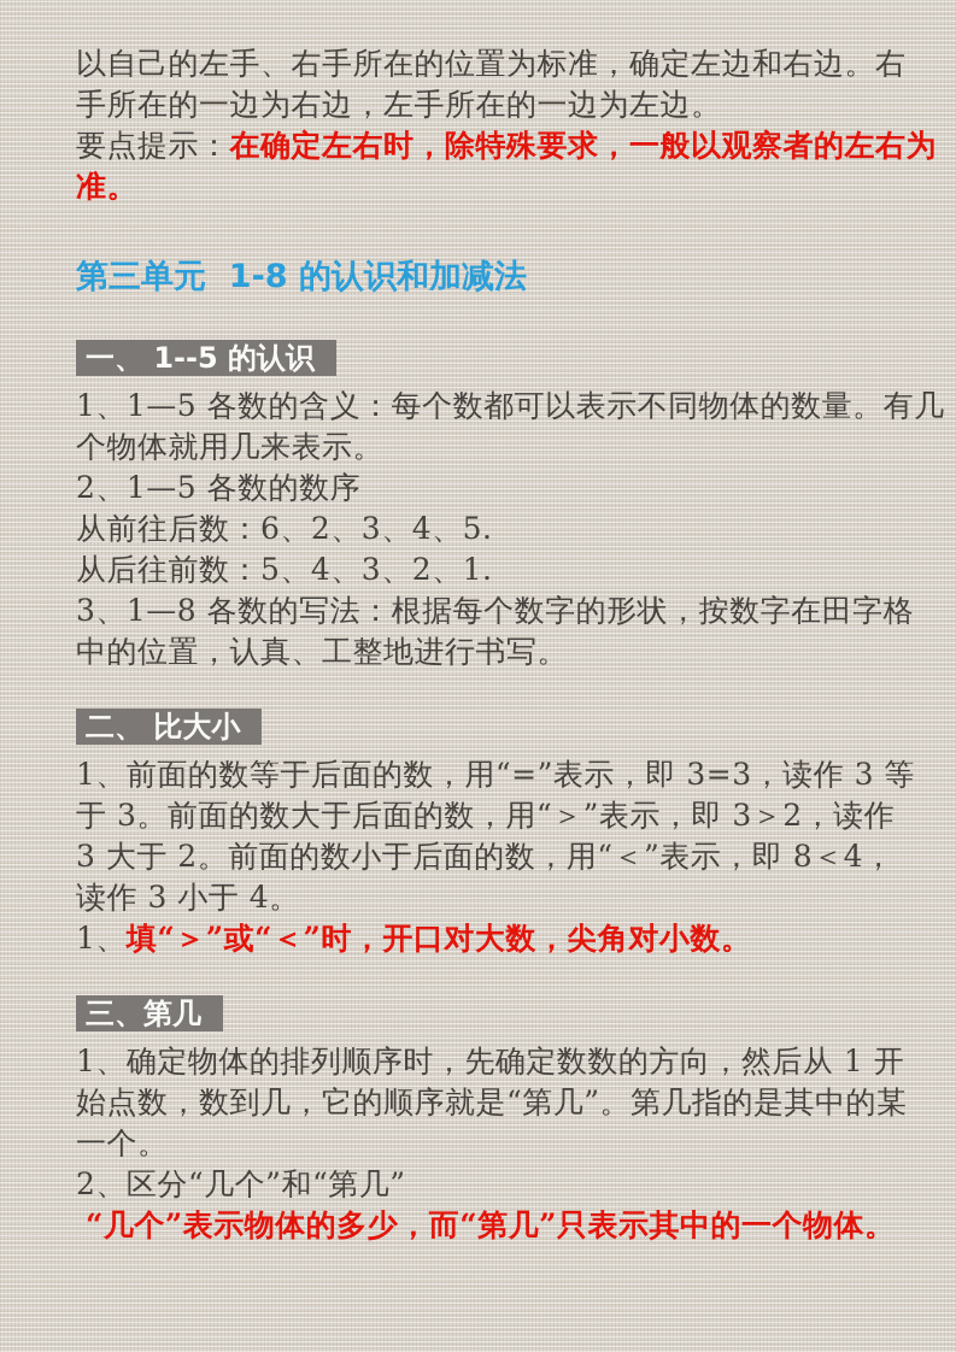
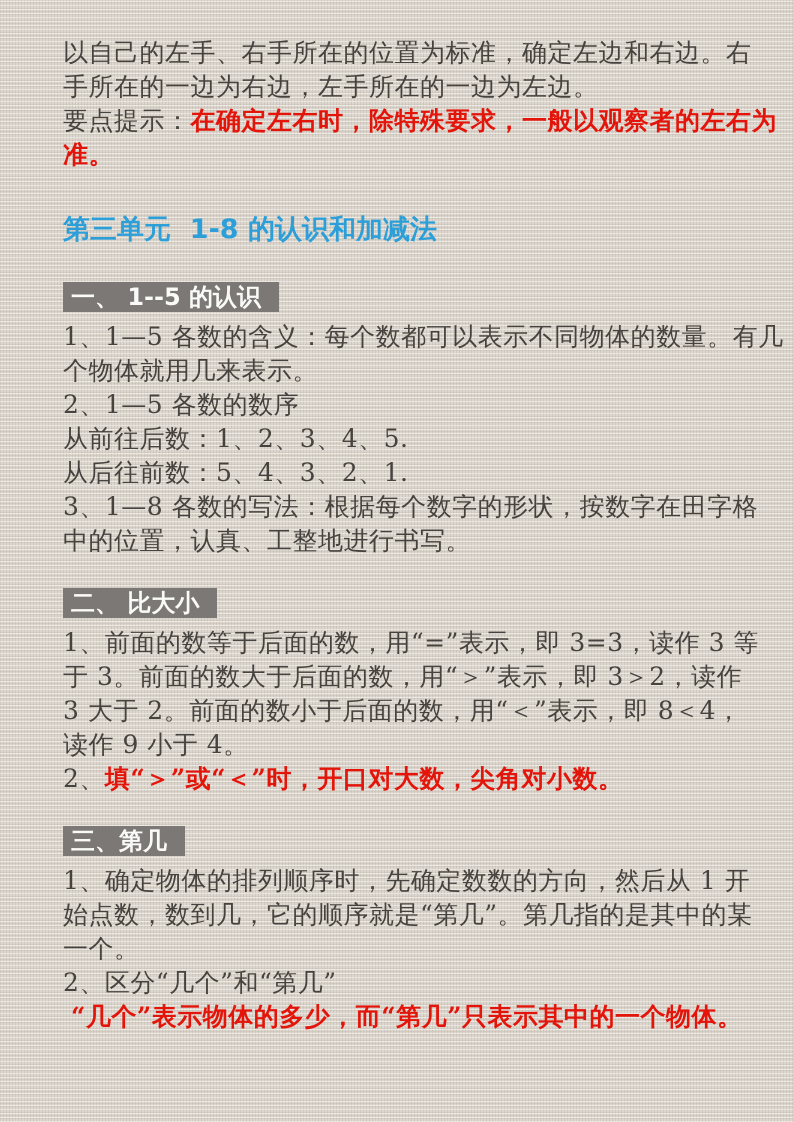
  以自己的左手、右手所在的位置为标准，确定左边和右边。右
  手所在的一边为右边，左手所在的一边为左边。
  要点提示：在确定左右时，除特殊要求，一般以观察者的左右为
  准。
  第三单元 1-8 的认识和加减法
  一、 1--5 的认识
  1、1—5 各数的含义：每个数都可以表示不同物体的数量。有几
  个物体就用几来表示。
  2、1—5 各数的数序
- 从前往后数：6、2、3、4、5.
+ 从前往后数：1、2、3、4、5.
  从后往前数：5、4、3、2、1.
  3、1—8 各数的写法：根据每个数字的形状，按数字在田字格
  中的位置，认真、工整地进行书写。
  二、 比大小
  1、前面的数等于后面的数，用“=”表示，即 3=3，读作 3 等
  于 3。前面的数大于后面的数，用“＞”表示，即 3＞2，读作
  3 大于 2。前面的数小于后面的数，用“＜”表示，即 8＜4，
- 读作 3 小于 4。
+ 读作 9 小于 4。
- 1、填“＞”或“＜”时，开口对大数，尖角对小数。
+ 2、填“＞”或“＜”时，开口对大数，尖角对小数。
  三、第几
  1、确定物体的排列顺序时，先确定数数的方向，然后从 1 开
  始点数，数到几，它的顺序就是“第几”。第几指的是其中的某
  一个。
  2、区分“几个”和“第几”
  “几个”表示物体的多少，而“第几”只表示其中的一个物体。
